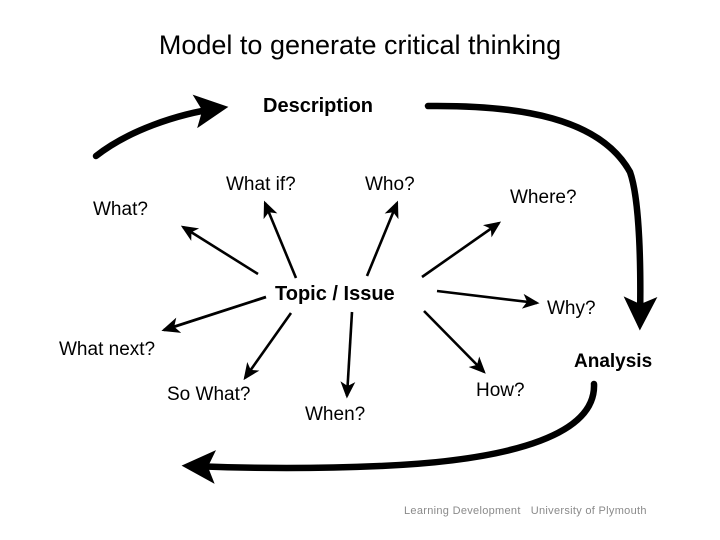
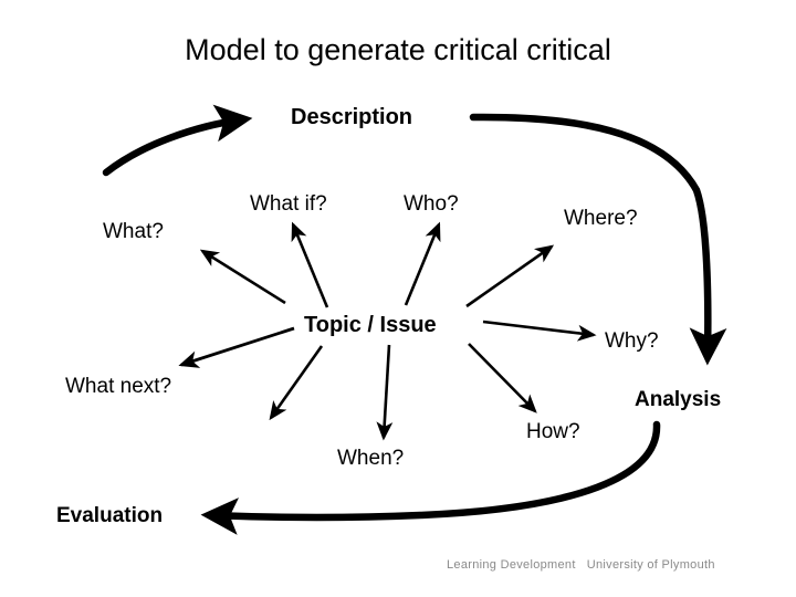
- Model to generate critical thinking
+ Model to generate critical critical
  Description
  What?
  What if?
  Who?
  Where?
  Topic / Issue
  Why?
  What next?
  Analysis
- So What?
  How?
  When?
+ Evaluation
  Learning Development University of Plymouth
